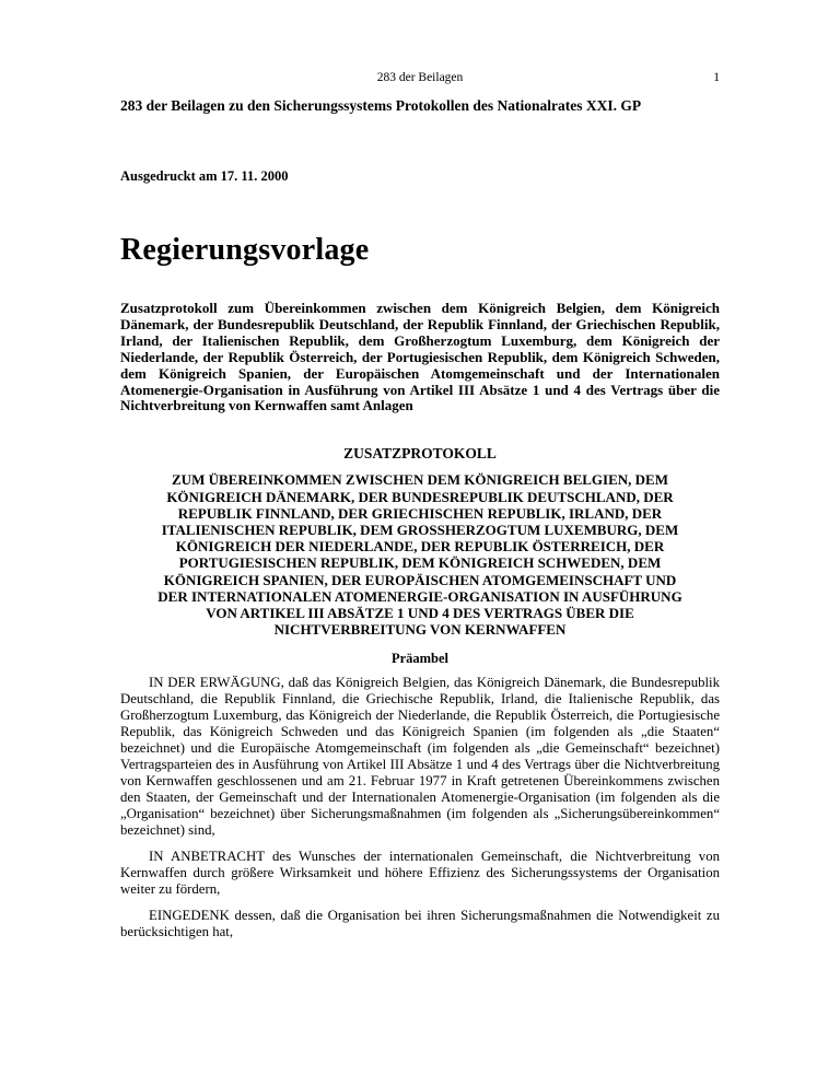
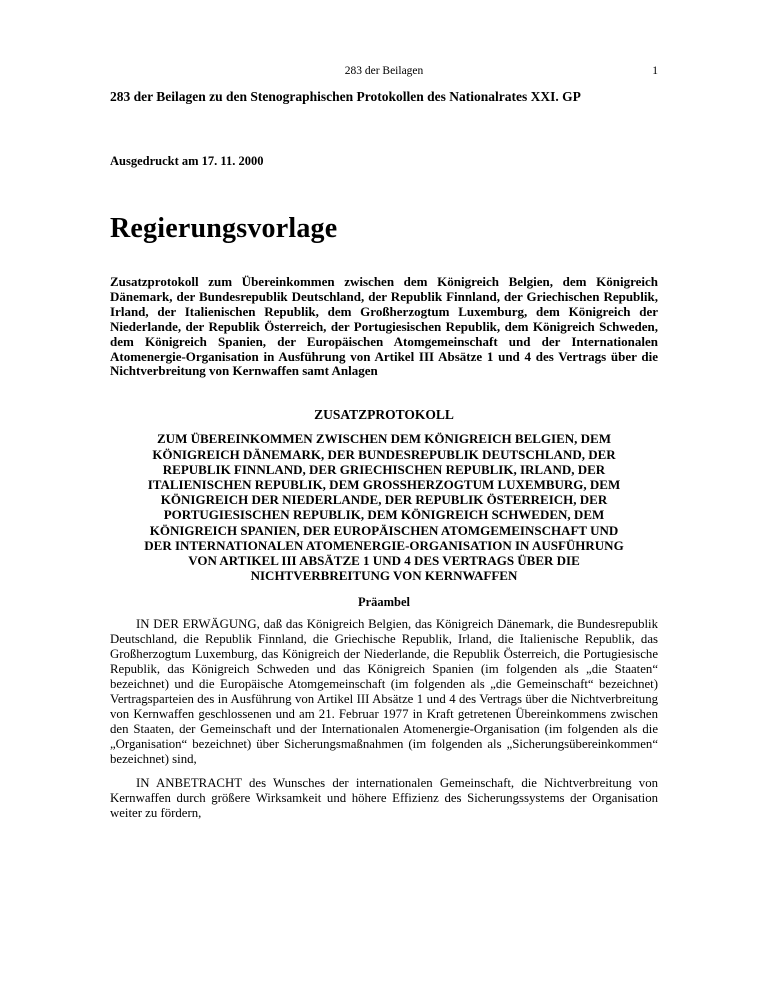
  283 der Beilagen
  1
- 283 der Beilagen zu den Sicherungssystems Protokollen des Nationalrates XXI. GP
+ 283 der Beilagen zu den Stenographischen Protokollen des Nationalrates XXI. GP
  Ausgedruckt am 17. 11. 2000
  Regierungsvorlage
  Zusatzprotokoll zum Übereinkommen zwischen dem Königreich Belgien, dem Königreich Dänemark, der Bundesrepublik Deutschland, der Republik Finnland, der Griechischen Republik, Irland, der Italienischen Republik, dem Großherzogtum Luxemburg, dem Königreich der Niederlande, der Republik Österreich, der Portugiesischen Republik, dem Königreich Schweden, dem Königreich Spanien, der Europäischen Atomgemeinschaft und der Internationalen Atomenergie-Organisation in Ausführung von Artikel III Absätze 1 und 4 des Vertrags über die Nichtverbreitung von Kernwaffen samt Anlagen
  ZUSATZPROTOKOLL
  ZUM ÜBEREINKOMMEN ZWISCHEN DEM KÖNIGREICH BELGIEN, DEM
  KÖNIGREICH DÄNEMARK, DER BUNDESREPUBLIK DEUTSCHLAND, DER
  REPUBLIK FINNLAND, DER GRIECHISCHEN REPUBLIK, IRLAND, DER
  ITALIENISCHEN REPUBLIK, DEM GROSSHERZOGTUM LUXEMBURG, DEM
  KÖNIGREICH DER NIEDERLANDE, DER REPUBLIK ÖSTERREICH, DER
  PORTUGIESISCHEN REPUBLIK, DEM KÖNIGREICH SCHWEDEN, DEM
  KÖNIGREICH SPANIEN, DER EUROPÄISCHEN ATOMGEMEINSCHAFT UND
  DER INTERNATIONALEN ATOMENERGIE-ORGANISATION IN AUSFÜHRUNG
  VON ARTIKEL III ABSÄTZE 1 UND 4 DES VERTRAGS ÜBER DIE
  NICHTVERBREITUNG VON KERNWAFFEN
  Präambel
  IN DER ERWÄGUNG, daß das Königreich Belgien, das Königreich Dänemark, die Bundesrepublik Deutschland, die Republik Finnland, die Griechische Republik, Irland, die Italienische Republik, das Großherzogtum Luxemburg, das Königreich der Niederlande, die Republik Österreich, die Portugiesische Republik, das Königreich Schweden und das Königreich Spanien (im folgenden als „die Staaten“ bezeichnet) und die Europäische Atomgemeinschaft (im folgenden als „die Gemeinschaft“ bezeichnet) Vertragsparteien des in Ausführung von Artikel III Absätze 1 und 4 des Vertrags über die Nichtverbreitung von Kernwaffen geschlossenen und am 21. Februar 1977 in Kraft getretenen Übereinkommens zwischen den Staaten, der Gemeinschaft und der Internationalen Atomenergie-Organisation (im folgenden als die „Organisation“ bezeichnet) über Sicherungsmaßnahmen (im folgenden als „Sicherungsübereinkommen“ bezeichnet) sind,
  IN ANBETRACHT des Wunsches der internationalen Gemeinschaft, die Nichtverbreitung von Kernwaffen durch größere Wirksamkeit und höhere Effizienz des Sicherungssystems der Organisation weiter zu fördern,
- EINGEDENK dessen, daß die Organisation bei ihren Sicherungsmaßnahmen die Notwendigkeit zu berücksichtigen hat,
